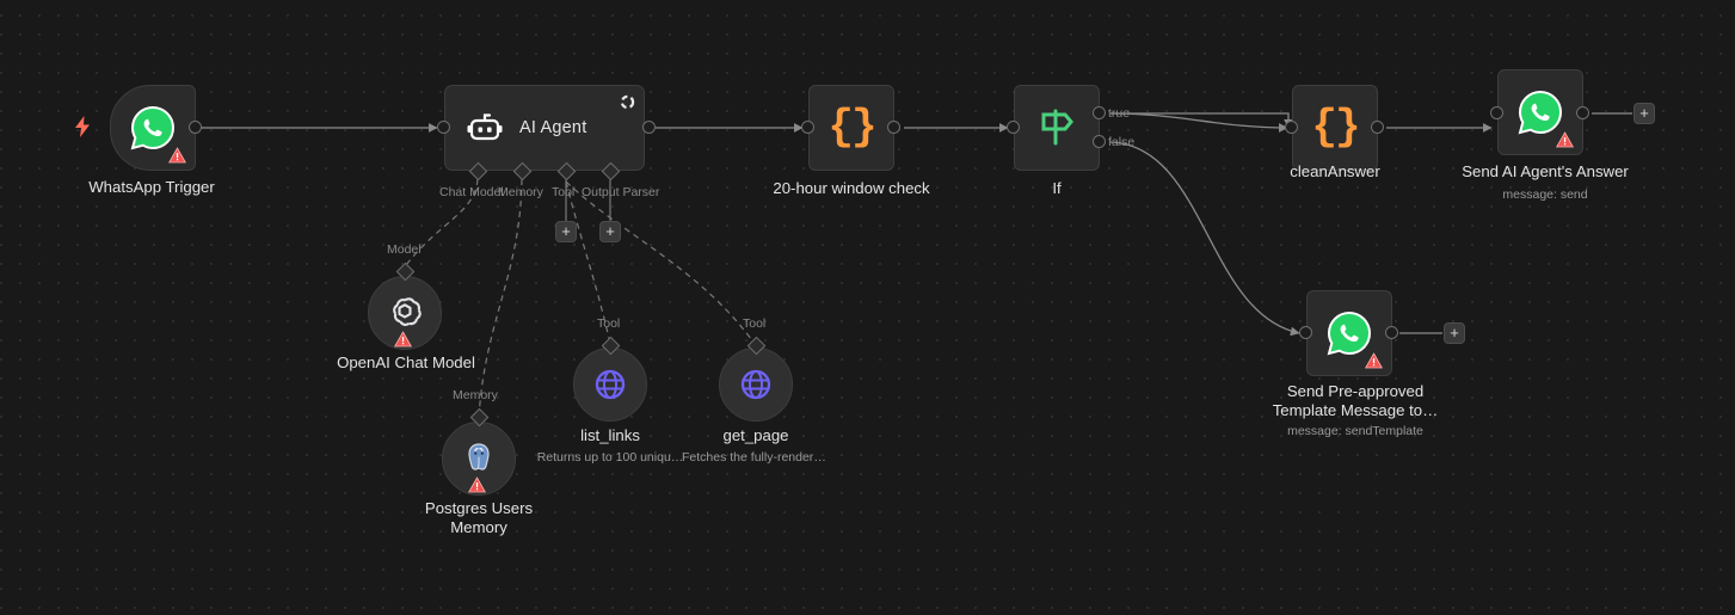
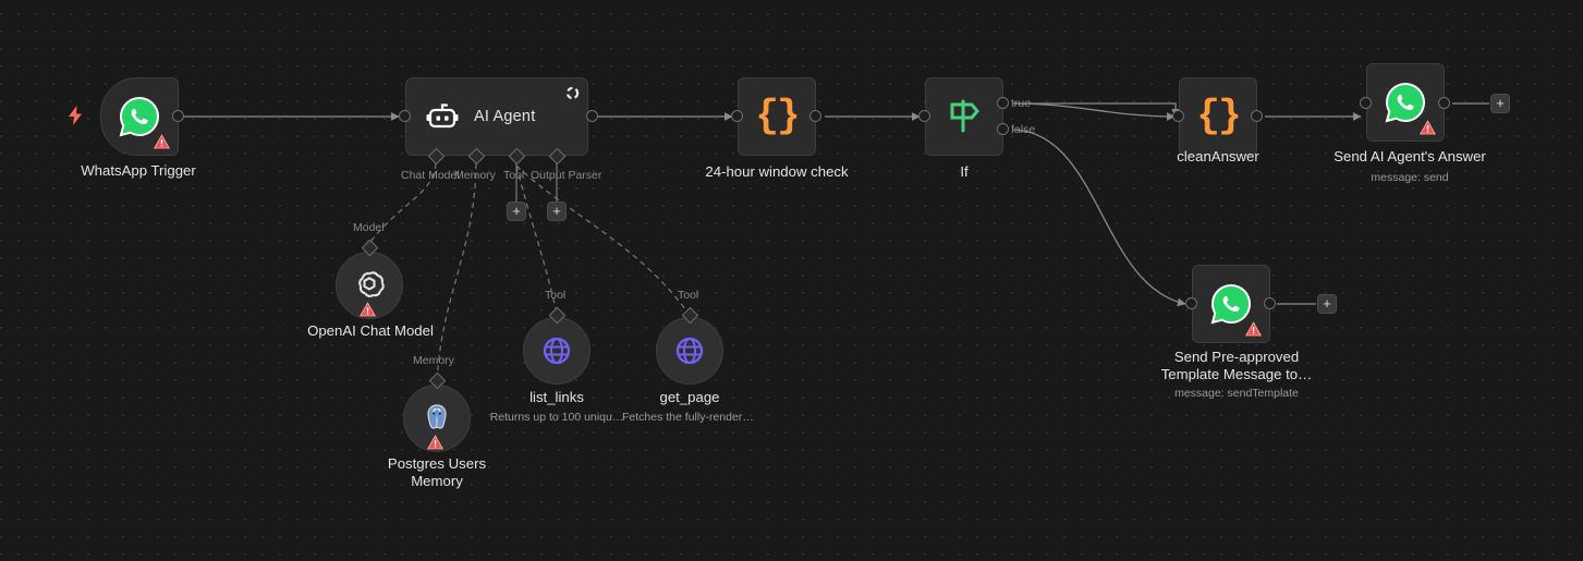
  WhatsApp Trigger
  AI Agent
  Chat Model
  Memory
  Tool
  Output Parser
  +
  +
  {}
- 20-hour window check
+ 24-hour window check
  true
  false
  If
  {}
  cleanAnswer
  +
  Send AI Agent's Answer
  message: send
  +
  Send Pre-approved
  Template Message to…
  message: sendTemplate
  Model
  OpenAI Chat Model
  Memory
  Postgres Users
  Memory
  Tool
  list_links
  Returns up to 100 uniqu…
  Tool
  get_page
  Fetches the fully-rendere…
